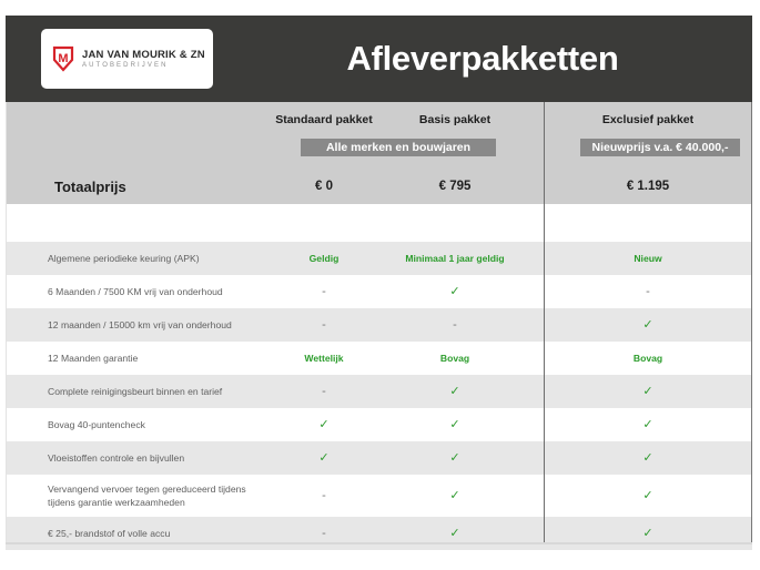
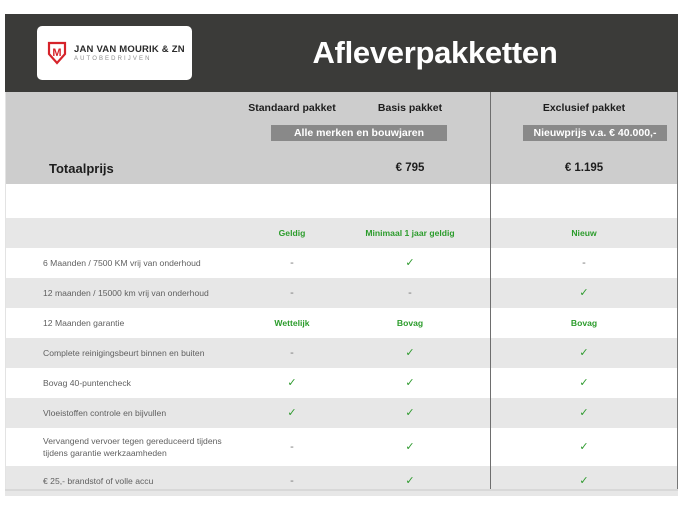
  M
  JAN VAN MOURIK & ZN
  Afleverpakketten
  Standaard pakket
  Basis pakket
  Exclusief pakket
  Alle merken en bouwjaren
  Nieuwprijs v.a. € 40.000,-
  Totaalprijs
- € 0
  € 795
  € 1.195
- Algemene periodieke keuring (APK)
  Geldig
  Minimaal 1 jaar geldig
  Nieuw
  6 Maanden / 7500 KM vrij van onderhoud
  -
  ✓
  -
  12 maanden / 15000 km vrij van onderhoud
  -
  -
  ✓
  12 Maanden garantie
  Wettelijk
  Bovag
  Bovag
- Complete reinigingsbeurt binnen en tarief
+ Complete reinigingsbeurt binnen en buiten
  -
  ✓
  ✓
  Bovag 40-puntencheck
  ✓
  ✓
  ✓
  Vloeistoffen controle en bijvullen
  ✓
  ✓
  ✓
  Vervangend vervoer tegen gereduceerd tijdens tijdens garantie werkzaamheden
  -
  ✓
  ✓
  € 25,- brandstof of volle accu
  -
  ✓
  ✓
